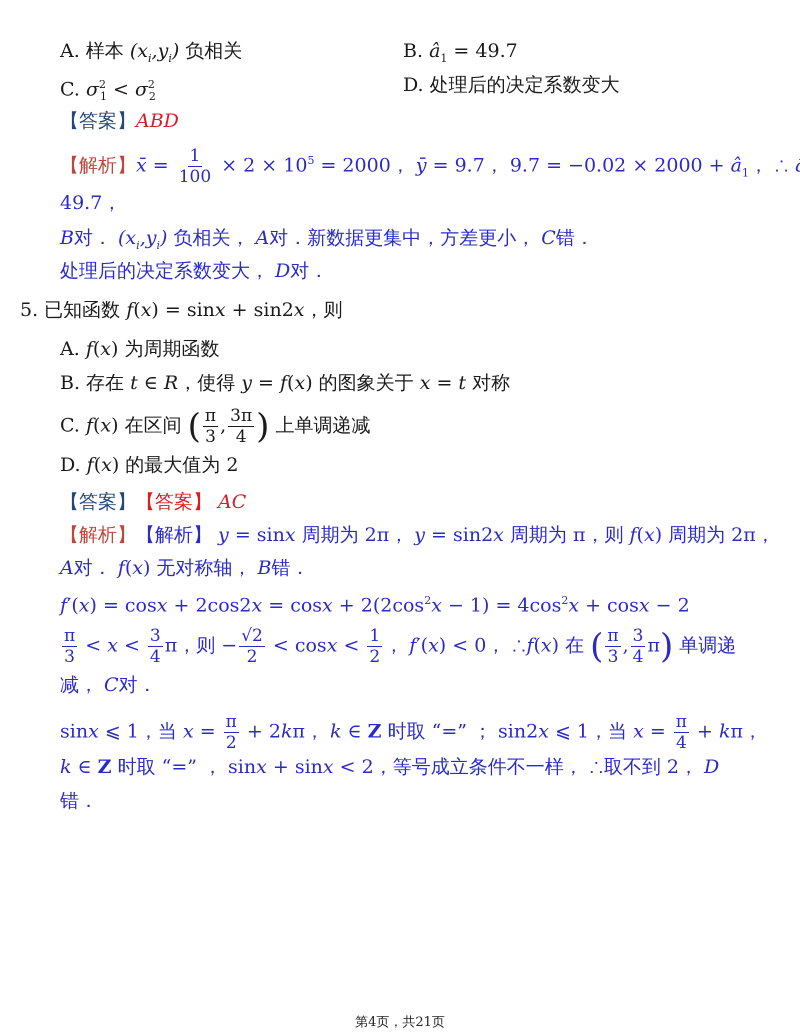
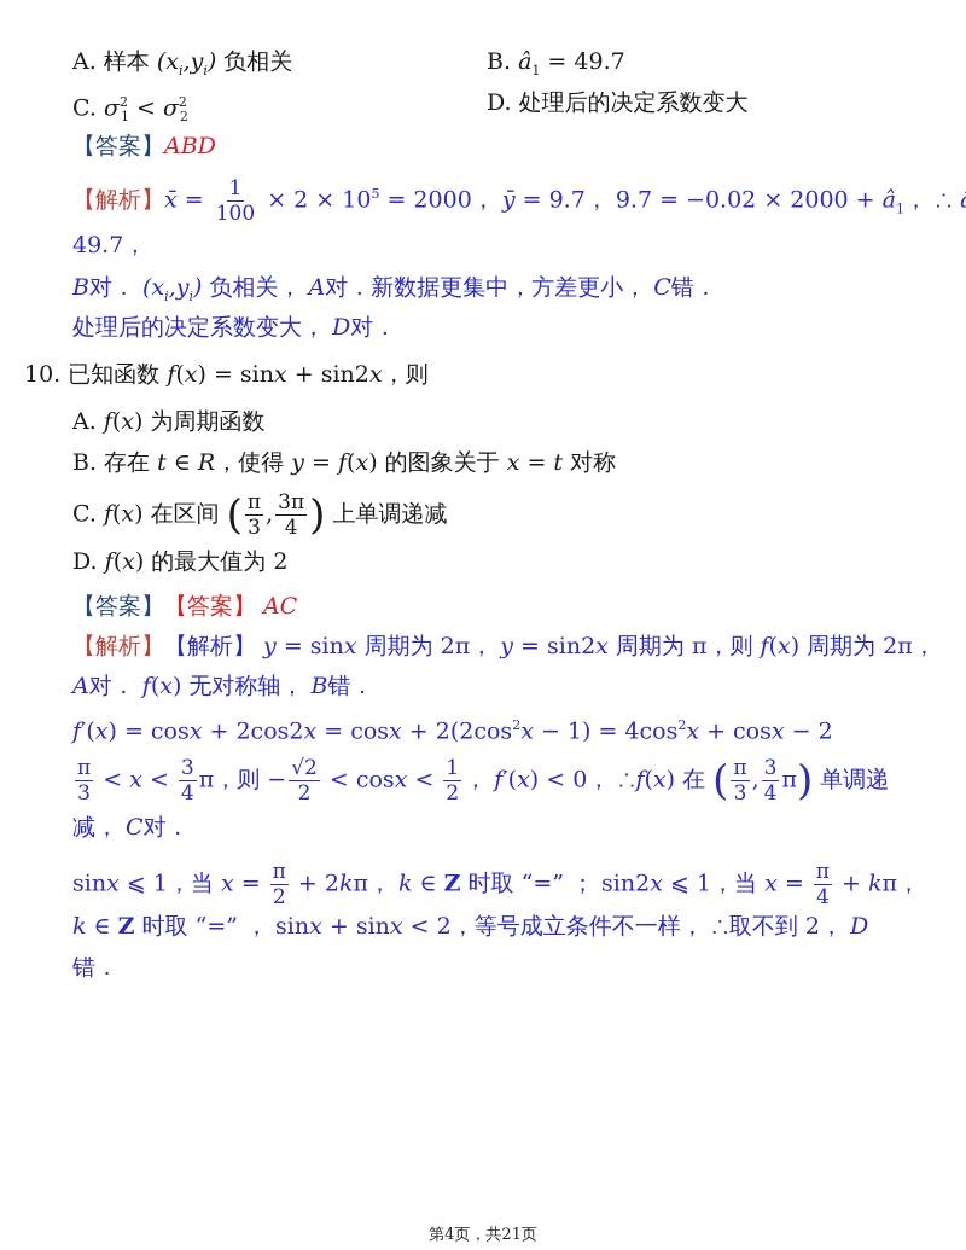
  A. 样本 (xi,yi) 负相关
  B. â1 = 49.7
  C. σ21 < σ22
  D. 处理后的决定系数变大
  【答案】ABD
  【解析】x̄ =
  1
  100
  × 2 × 105 = 2000， ȳ = 9.7， 9.7 = −0.02 × 2000 + â1， ∴
  49.7，
  B对． (xi,yi) 负相关， A对．新数据更集中，方差更小， C错．
  处理后的决定系数变大， D对．
- 5. 已知函数 f(x) = sinx + sin2x，则
+ 10. 已知函数 f(x) = sinx + sin2x，则
  A. f(x) 为周期函数
  B. 存在 t ∈ R，使得 y = f(x) 的图象关于 x = t 对称
  C. f(x) 在区间 (
  π
  3
  ,
  3π
  4
  ) 上单调递减
  D. f(x) 的最大值为 2
  【答案】【答案】 AC
  【解析】【解析】 y = sinx 周期为 2π， y = sin2x 周期为 π，则 f(x) 周期为 2π，
  A对． f(x) 无对称轴， B错．
  f′(x) = cosx + 2cos2x = cosx + 2(2cos2x − 1) = 4cos2x + cosx − 2
  π
  3
  < x <
  3
  4
  π，则 −
  √2
  2
  < cosx <
  1
  2
  ， f′(x) < 0， ∴f(x) 在 (
  π
  3
  ,
  3
  4
  π) 单调递
  减， C对．
  sinx ⩽ 1，当 x =
  π
  2
  + 2kπ， k ∈ Z 时取 “=” ； sin2x ⩽ 1，当 x =
  π
  4
  + kπ，
  k ∈ Z 时取 “=” ， sinx + sinx < 2，等号成立条件不一样， ∴取不到 2， D
  错．
  第4页，共21页
